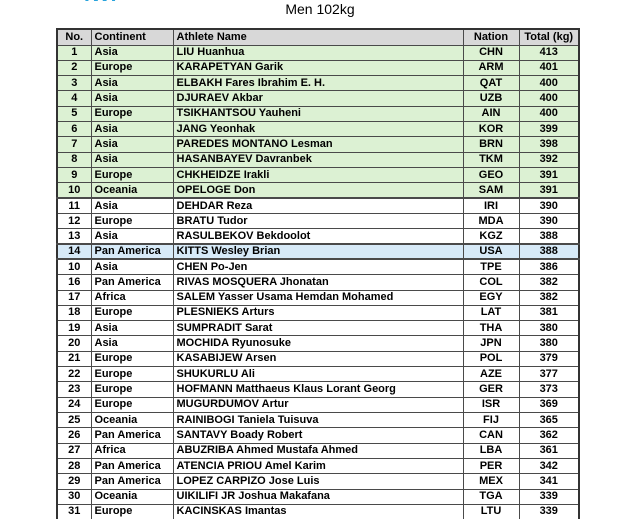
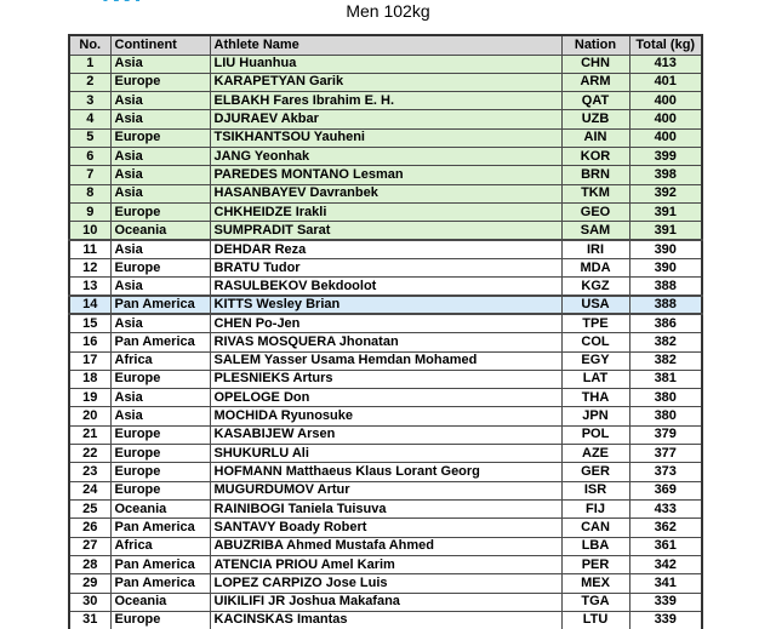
  Men 102kg
  No.	Continent	Athlete Name	Nation	Total (kg)
  1	Asia	LIU Huanhua	CHN	413
  2	Europe	KARAPETYAN Garik	ARM	401
  3	Asia	ELBAKH Fares Ibrahim E. H.	QAT	400
  4	Asia	DJURAEV Akbar	UZB	400
  5	Europe	TSIKHANTSOU Yauheni	AIN	400
  6	Asia	JANG Yeonhak	KOR	399
  7	Asia	PAREDES MONTANO Lesman	BRN	398
  8	Asia	HASANBAYEV Davranbek	TKM	392
  9	Europe	CHKHEIDZE Irakli	GEO	391
- 10	Oceania	OPELOGE Don	SAM	391
+ 10	Oceania	SUMPRADIT Sarat	SAM	391
  11	Asia	DEHDAR Reza	IRI	390
  12	Europe	BRATU Tudor	MDA	390
  13	Asia	RASULBEKOV Bekdoolot	KGZ	388
  14	Pan America	KITTS Wesley Brian	USA	388
- 10	Asia	CHEN Po-Jen	TPE	386
+ 15	Asia	CHEN Po-Jen	TPE	386
  16	Pan America	RIVAS MOSQUERA Jhonatan	COL	382
  17	Africa	SALEM Yasser Usama Hemdan Mohamed	EGY	382
  18	Europe	PLESNIEKS Arturs	LAT	381
- 19	Asia	SUMPRADIT Sarat	THA	380
+ 19	Asia	OPELOGE Don	THA	380
  20	Asia	MOCHIDA Ryunosuke	JPN	380
  21	Europe	KASABIJEW Arsen	POL	379
  22	Europe	SHUKURLU Ali	AZE	377
  23	Europe	HOFMANN Matthaeus Klaus Lorant Georg	GER	373
  24	Europe	MUGURDUMOV Artur	ISR	369
- 25	Oceania	RAINIBOGI Taniela Tuisuva	FIJ	365
+ 25	Oceania	RAINIBOGI Taniela Tuisuva	FIJ	433
  26	Pan America	SANTAVY Boady Robert	CAN	362
  27	Africa	ABUZRIBA Ahmed Mustafa Ahmed	LBA	361
  28	Pan America	ATENCIA PRIOU Amel Karim	PER	342
  29	Pan America	LOPEZ CARPIZO Jose Luis	MEX	341
  30	Oceania	UIKILIFI JR Joshua Makafana	TGA	339
  31	Europe	KACINSKAS Imantas	LTU	339
